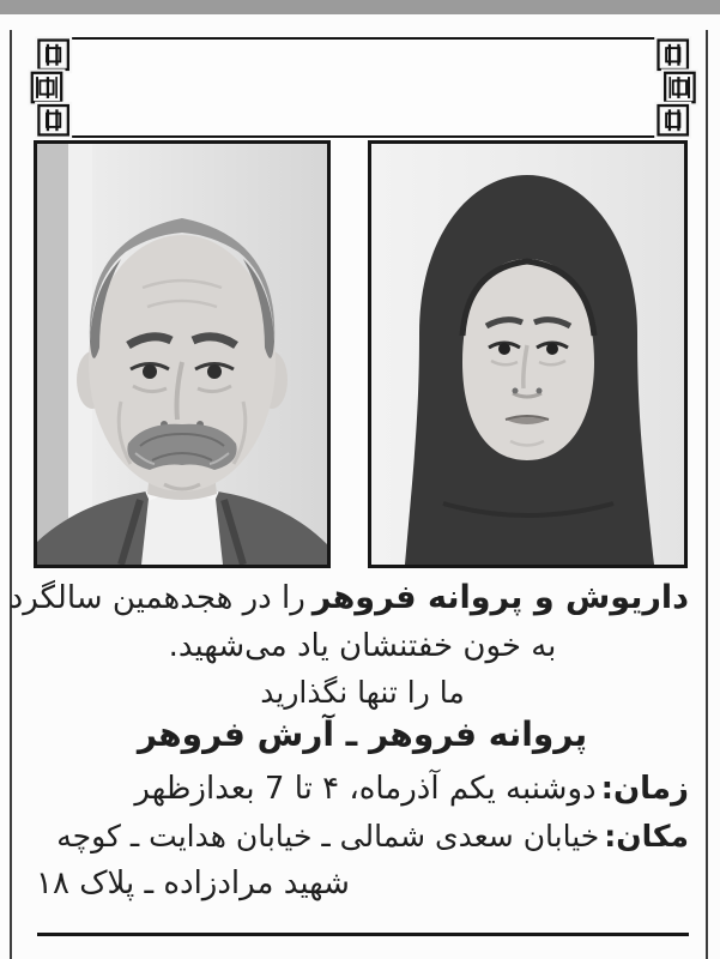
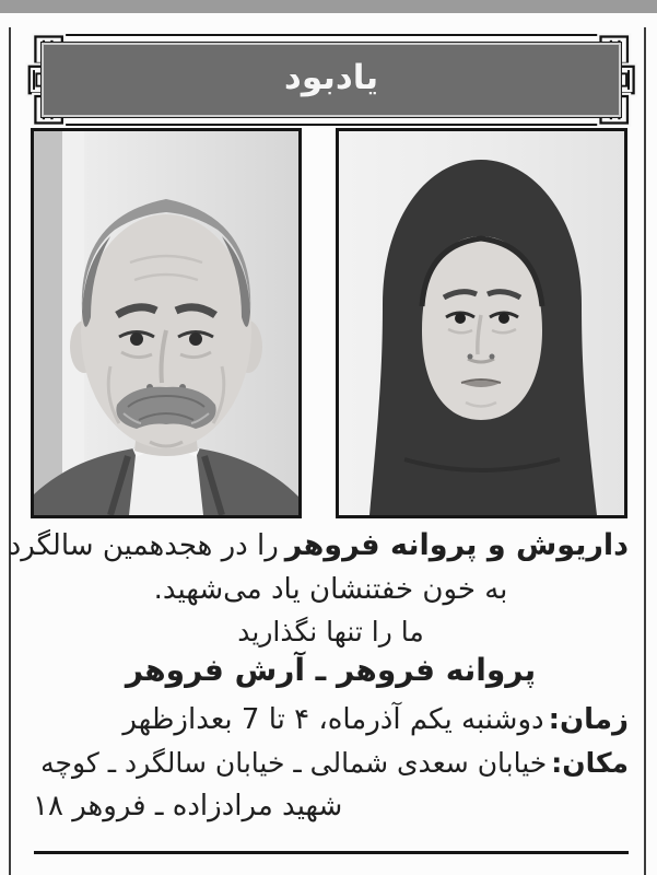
+ یادبود
  داریوش و پروانه فروهررا در هجدهمین سالگرد
  به خون خفتنشان یاد می‌شهید.
  ما را تنها نگذارید
  پروانه فروهر ـ آرش فروهر
  زمان:دوشنبه یکم آذرماه، ۴ تا 7 بعدازظهر
- مکان:خیابان سعدی شمالی ـ خیابان هدایت ـ کوچه
+ مکان:خیابان سعدی شمالی ـ خیابان سالگرد ـ کوچه
- شهید مرادزاده ـ پلاک ۱۸
+ شهید مرادزاده ـ فروهر ۱۸
